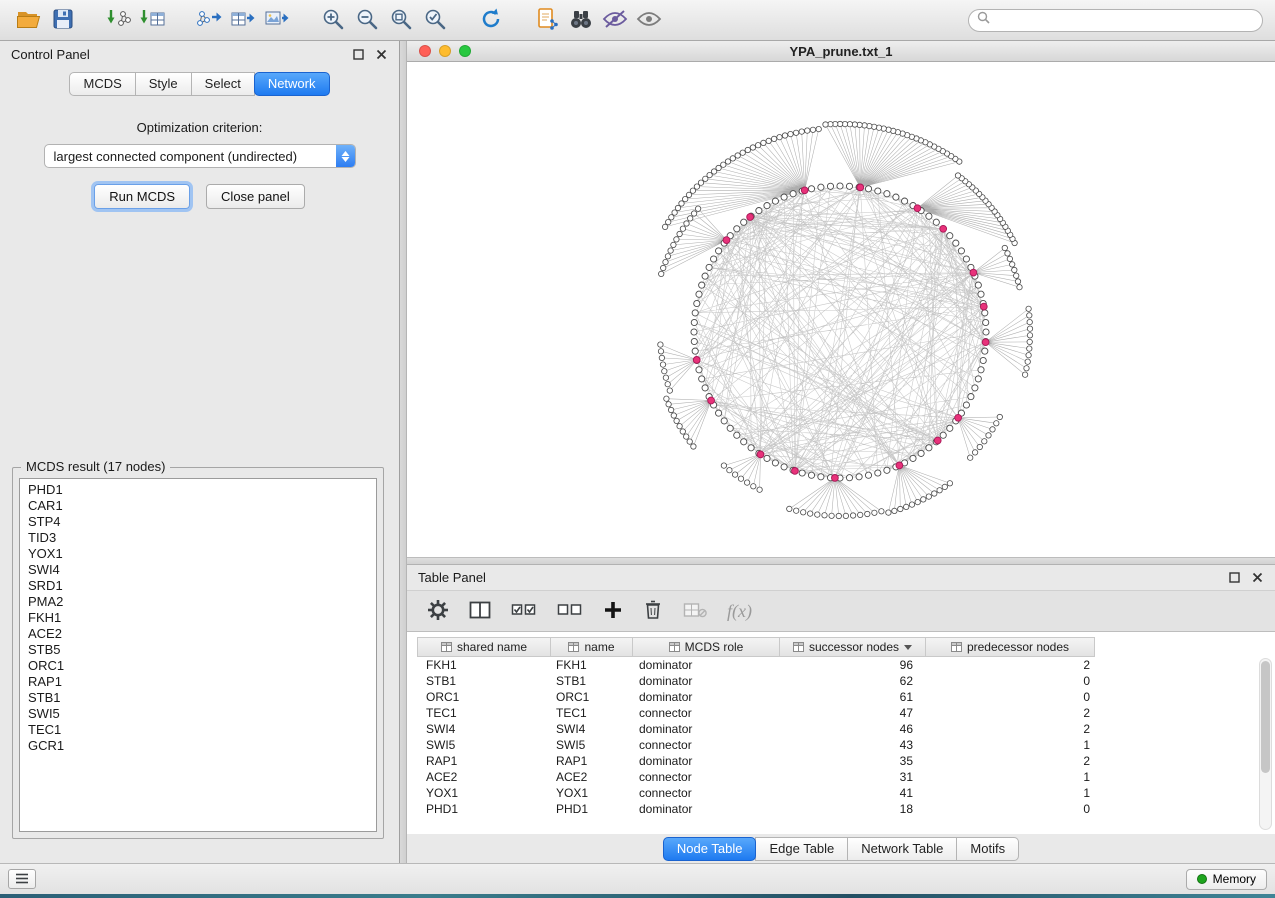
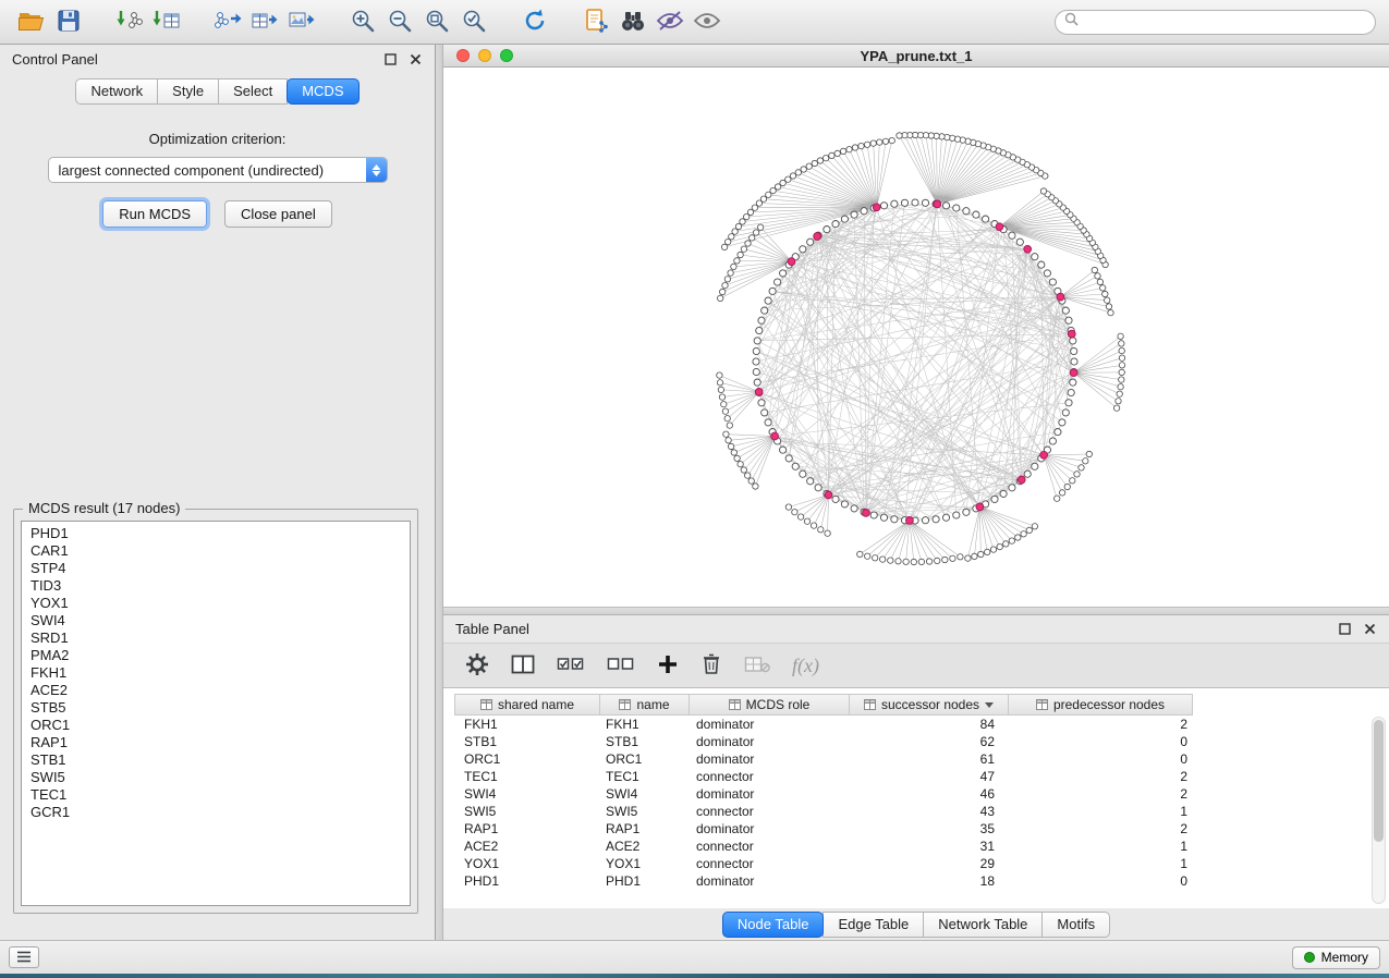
  Control Panel
- MCDS
+ Network
  Style
  Select
- Network
+ MCDS
  Optimization criterion:
  largest connected component (undirected)
  Run MCDS
  Close panel
  MCDS result (17 nodes)
  PHD1
  CAR1
  STP4
  TID3
  YOX1
  SWI4
  SRD1
  PMA2
  FKH1
  ACE2
  STB5
  ORC1
  RAP1
  STB1
  SWI5
  TEC1
  GCR1
  YPA_prune.txt_1
  Table Panel
  f(x)
  shared name
  name
  MCDS role
  successor nodes
  predecessor nodes
  FKH1
  FKH1
  dominator
- 96
+ 84
  2
  STB1
  STB1
  dominator
  62
  0
  ORC1
  ORC1
  dominator
  61
  0
  TEC1
  TEC1
  connector
  47
  2
  SWI4
  SWI4
  dominator
  46
  2
  SWI5
  SWI5
  connector
  43
  1
  RAP1
  RAP1
  dominator
  35
  2
  ACE2
  ACE2
  connector
  31
  1
  YOX1
  YOX1
  connector
- 41
+ 29
  1
  PHD1
  PHD1
  dominator
  18
  0
  Node Table
  Edge Table
  Network Table
  Motifs
  Memory
